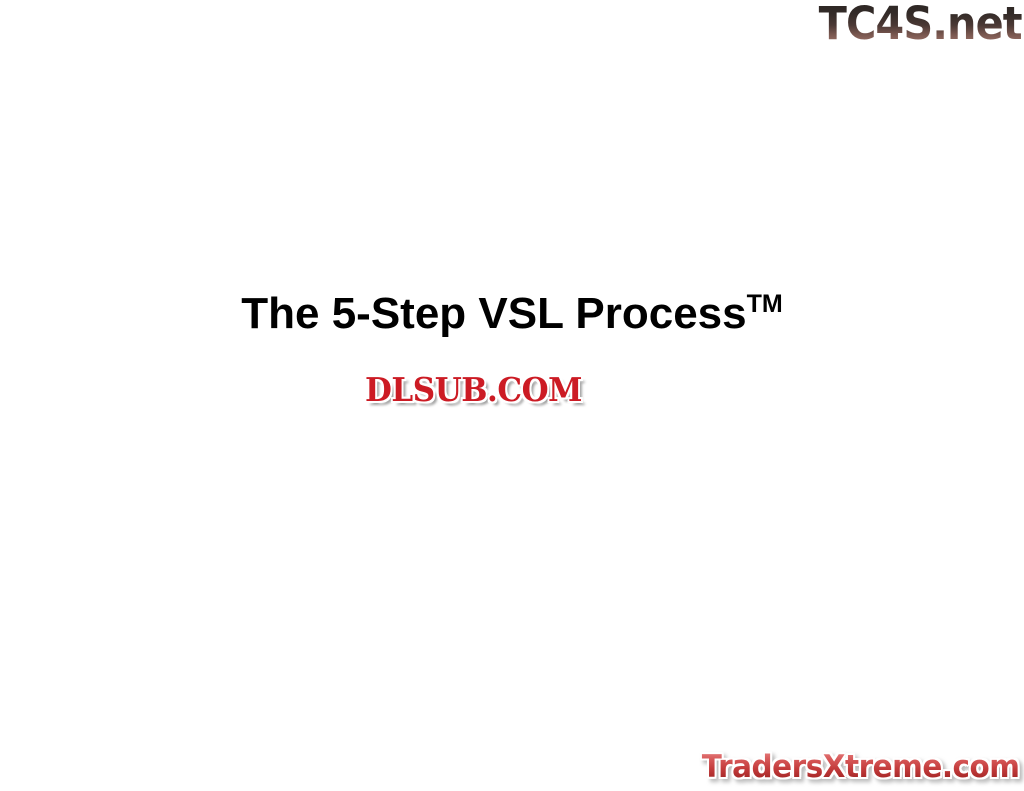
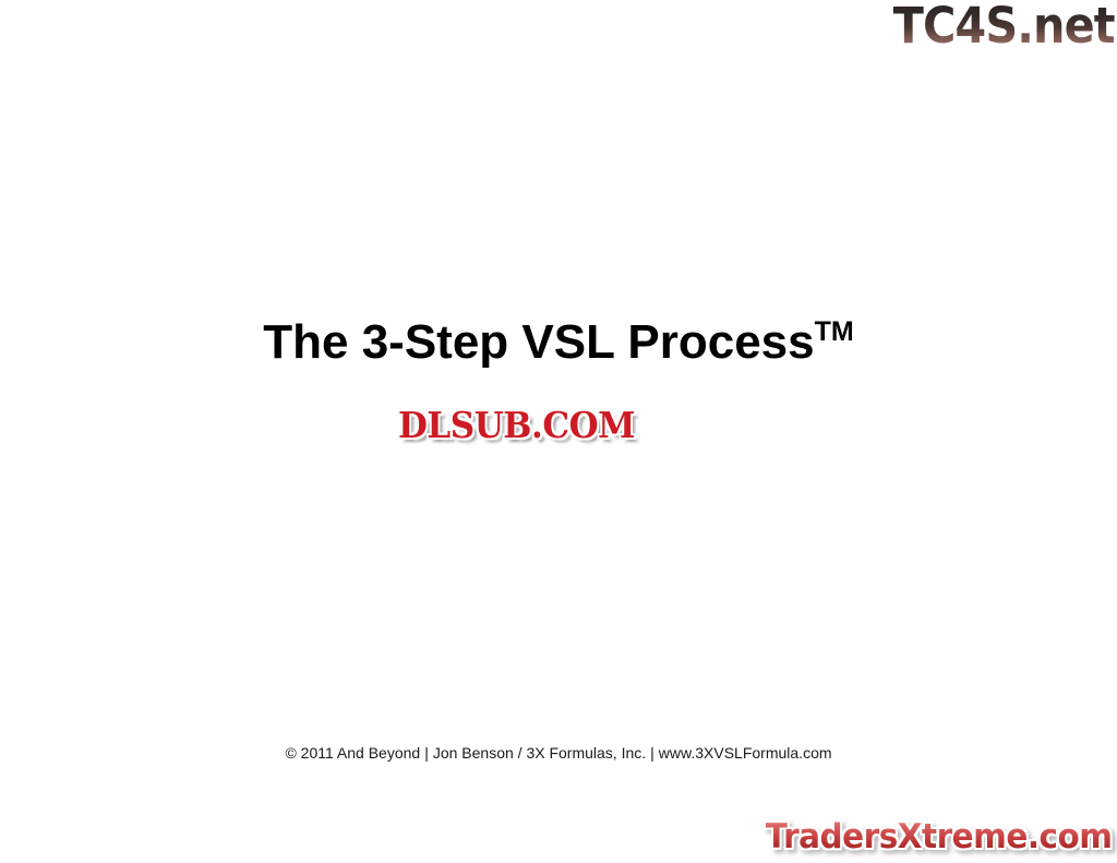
  TC4S.net
- The 5-Step VSL ProcessTM
+ The 3-Step VSL ProcessTM
  DLSUB.COM
+ © 2011 And Beyond | Jon Benson / 3X Formulas, Inc. | www.3XVSLFormula.com
  TradersXtreme.com
